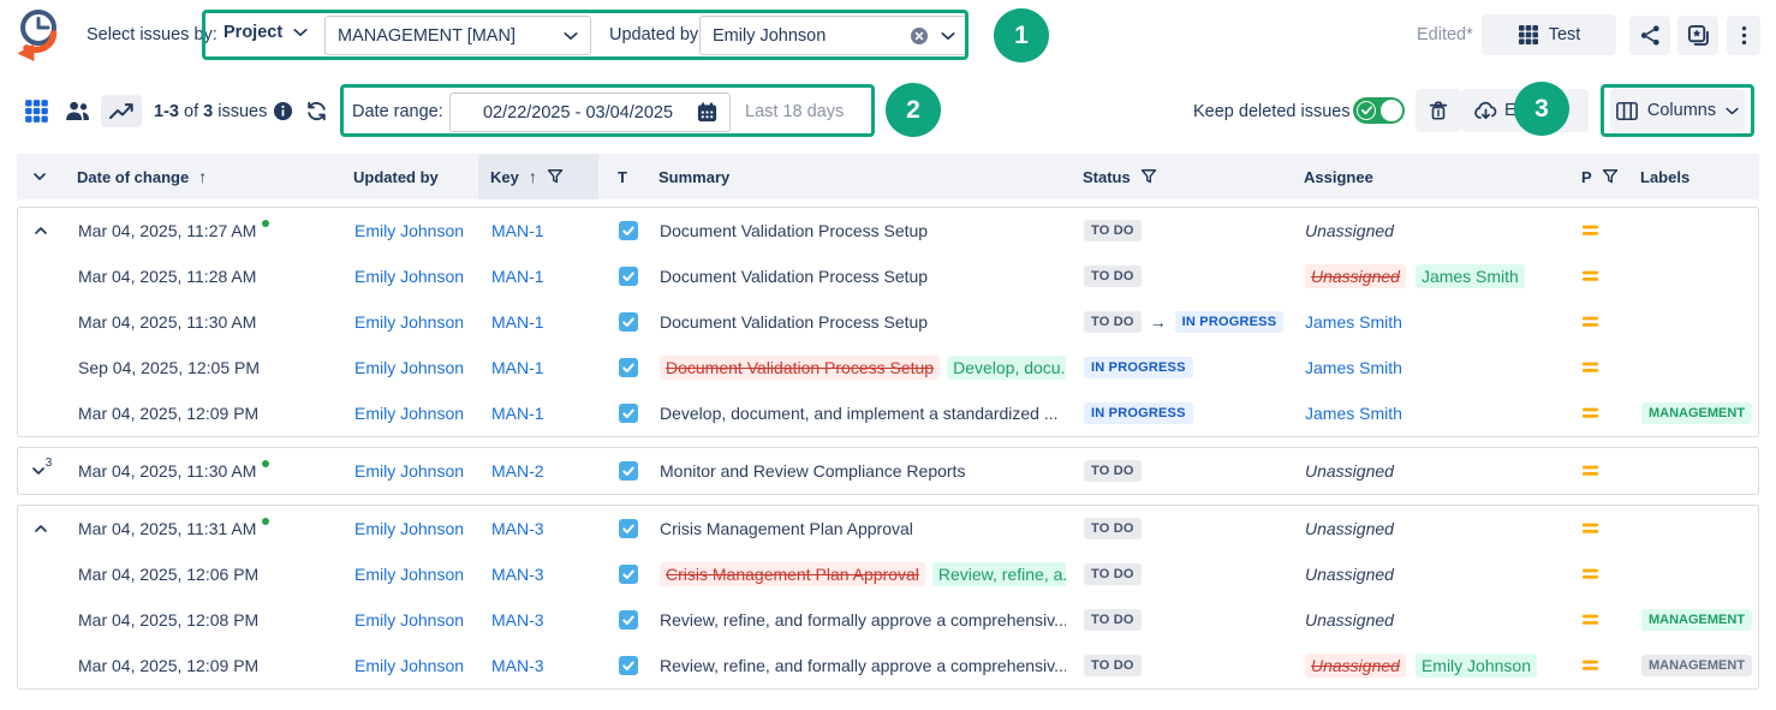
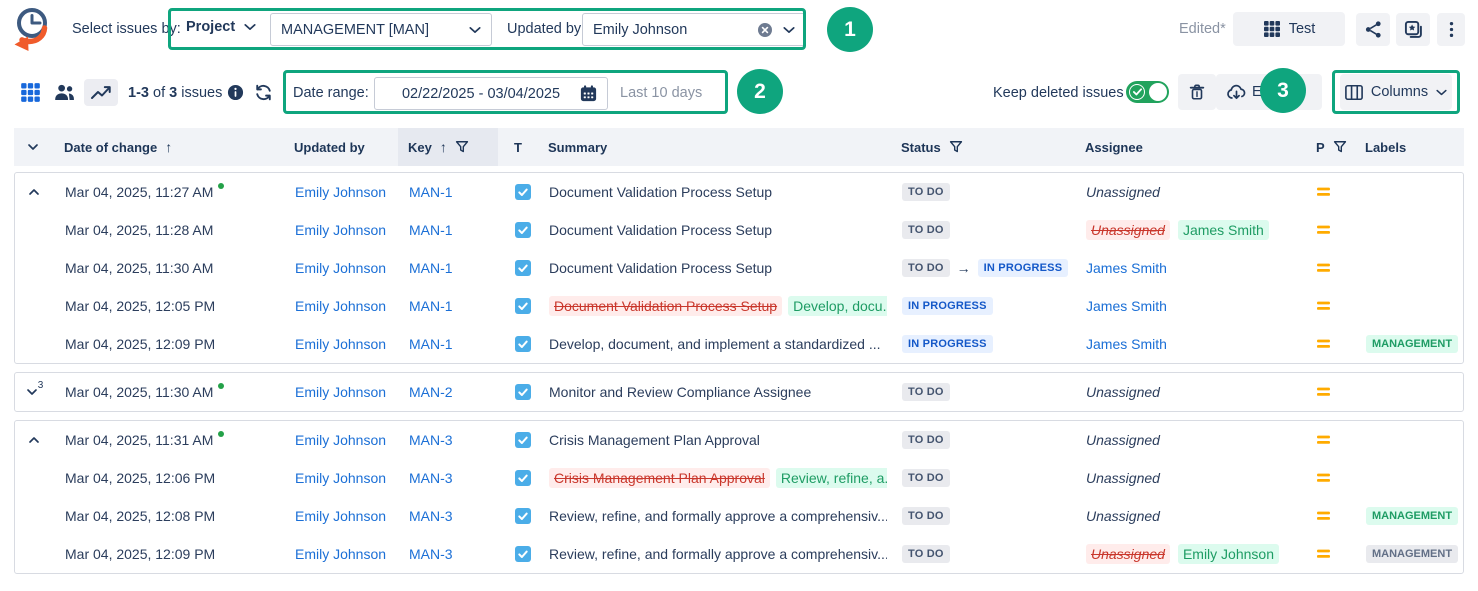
  Select issues by:
  Project
  MANAGEMENT [MAN]
  Updated by
  Emily Johnson
  Edited*
  Test
  1-3 of 3 issues
  Date range:
  02/22/2025 - 03/04/2025
- Last 18 days
+ Last 10 days
  Keep deleted issues
  Columns
  Date of change
  ↑
  Updated by
  Key
  ↑
  T
  Summary
  Status
  Assignee
  P
  Labels
  Mar 04, 2025, 11:27 AM
  Emily Johnson
  MAN-1
  Document Validation Process Setup
  TO DO
  Unassigned
  Mar 04, 2025, 11:28 AM
  Emily Johnson
  MAN-1
  Document Validation Process Setup
  TO DO
  Unassigned
  James Smith
  Mar 04, 2025, 11:30 AM
  Emily Johnson
  MAN-1
  Document Validation Process Setup
  TO DO
  →
  IN PROGRESS
  James Smith
- Sep 04, 2025, 12:05 PM
+ Mar 04, 2025, 12:05 PM
  Emily Johnson
  MAN-1
  Document Validation Process Setup
  Develop, docu.
  IN PROGRESS
  James Smith
  Mar 04, 2025, 12:09 PM
  Emily Johnson
  MAN-1
  Develop, document, and implement a standardized ...
  IN PROGRESS
  James Smith
  MANAGEMENT
  3
  Mar 04, 2025, 11:30 AM
  Emily Johnson
  MAN-2
- Monitor and Review Compliance Reports
+ Monitor and Review Compliance Assignee
  TO DO
  Unassigned
  Mar 04, 2025, 11:31 AM
  Emily Johnson
  MAN-3
  Crisis Management Plan Approval
  TO DO
  Unassigned
  Mar 04, 2025, 12:06 PM
  Emily Johnson
  MAN-3
  Crisis Management Plan Approval
  Review, refine, a.
  TO DO
  Unassigned
  Mar 04, 2025, 12:08 PM
  Emily Johnson
  MAN-3
  Review, refine, and formally approve a comprehensiv...
  TO DO
  Unassigned
  MANAGEMENT
  Mar 04, 2025, 12:09 PM
  Emily Johnson
  MAN-3
  Review, refine, and formally approve a comprehensiv...
  TO DO
  Unassigned
  Emily Johnson
  MANAGEMENT
  1
  2
  3
